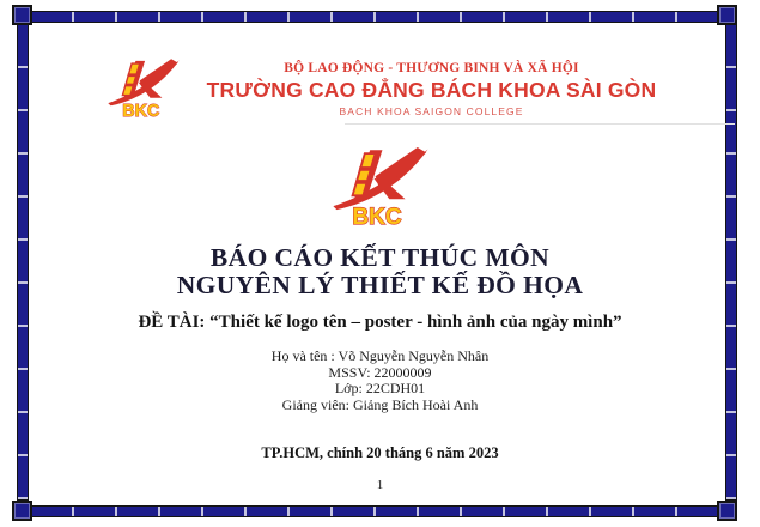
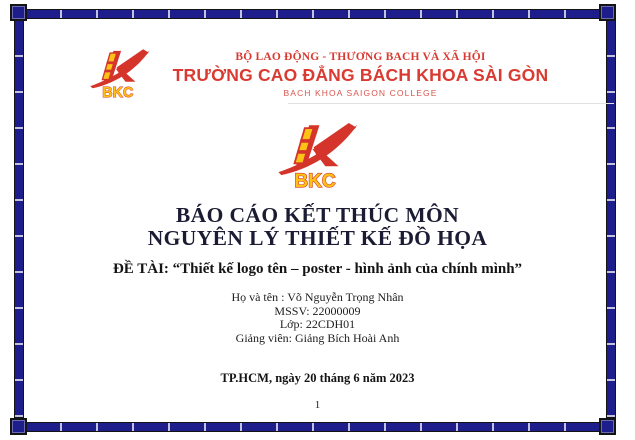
  BKC
- BỘ LAO ĐỘNG - THƯƠNG BINH VÀ XÃ HỘI
+ BỘ LAO ĐỘNG - THƯƠNG BACH VÀ XÃ HỘI
  TRƯỜNG CAO ĐẲNG BÁCH KHOA SÀI GÒN
  BACH KHOA SAIGON COLLEGE
  BKC
  BÁO CÁO KẾT THÚC MÔN
  NGUYÊN LÝ THIẾT KẾ ĐỒ HỌA
- ĐỀ TÀI: “Thiết kế logo tên – poster - hình ảnh của ngày mình”
+ ĐỀ TÀI: “Thiết kế logo tên – poster - hình ảnh của chính mình”
- Họ và tên : Võ Nguyễn Nguyễn Nhân
+ Họ và tên : Võ Nguyễn Trọng Nhân
  MSSV: 22000009
  Lớp: 22CDH01
  Giảng viên: Giảng Bích Hoài Anh
- TP.HCM, chính 20 tháng 6 năm 2023
+ TP.HCM, ngày 20 tháng 6 năm 2023
  1
